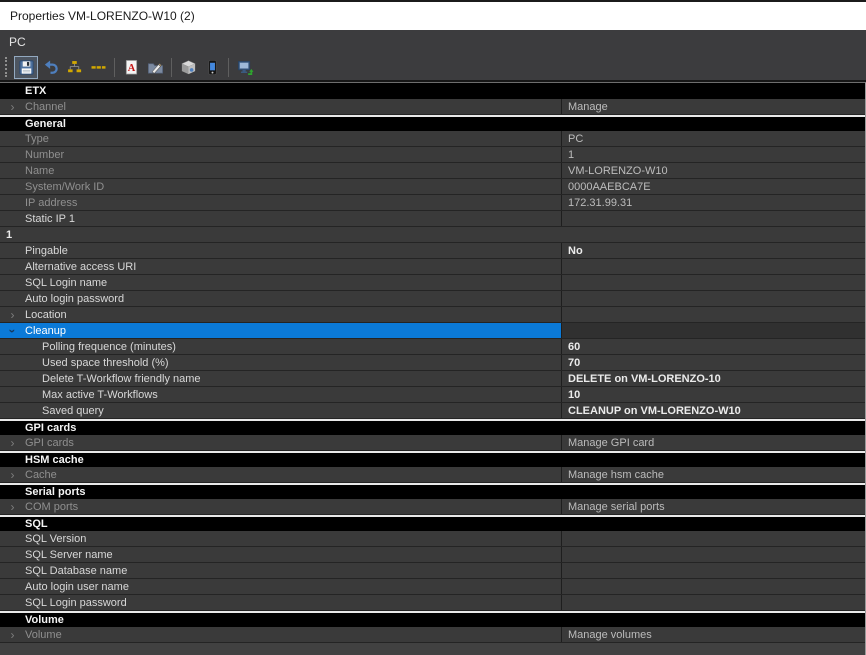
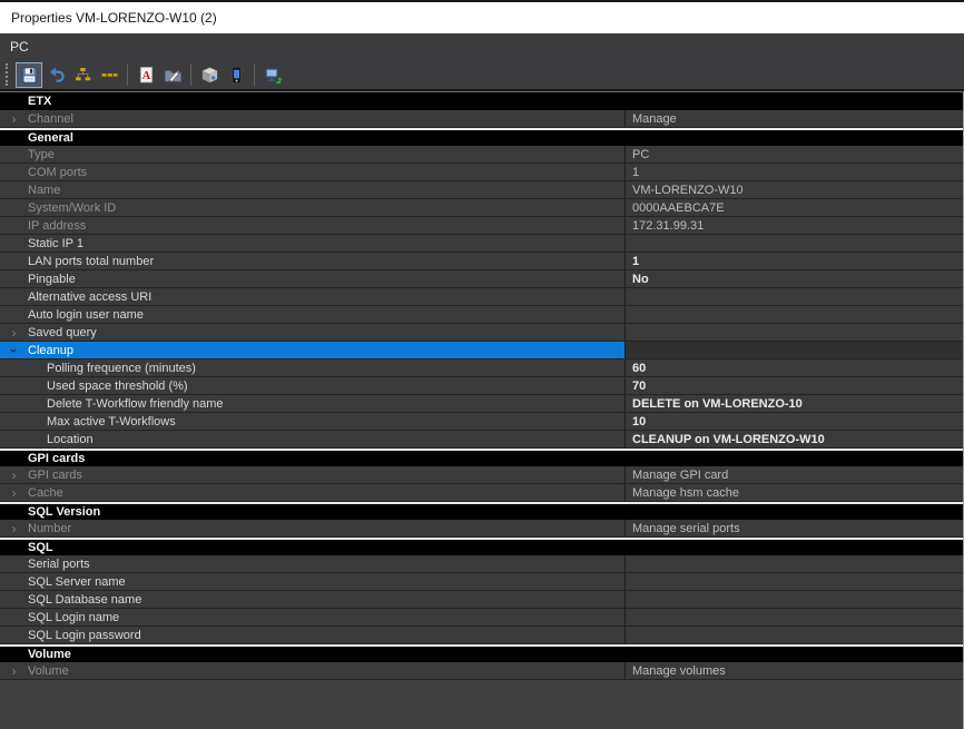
  Properties VM-LORENZO-W10 (2)
  PC
  A
  ETX
  ›
  Channel
  Manage
  General
  Type
  PC
- Number
+ COM ports
  1
  Name
  VM-LORENZO-W10
  System/Work ID
  0000AAEBCA7E
  IP address
  172.31.99.31
  Static IP 1
+ LAN ports total number
  1
  Pingable
  No
  Alternative access URI
- SQL Login name
+ Auto login user name
- Auto login password
  ›
- Location
+ Saved query
  Cleanup
  Polling frequence (minutes)
  60
  Used space threshold (%)
  70
  Delete T-Workflow friendly name
  DELETE on VM-LORENZO-10
  Max active T-Workflows
  10
- Saved query
+ Location
  CLEANUP on VM-LORENZO-W10
  GPI cards
  ›
  GPI cards
  Manage GPI card
- HSM cache
  ›
  Cache
  Manage hsm cache
- Serial ports
+ SQL Version
  ›
- COM ports
+ Number
  Manage serial ports
  SQL
- SQL Version
+ Serial ports
  SQL Server name
  SQL Database name
- Auto login user name
+ SQL Login name
  SQL Login password
  Volume
  ›
  Volume
  Manage volumes
